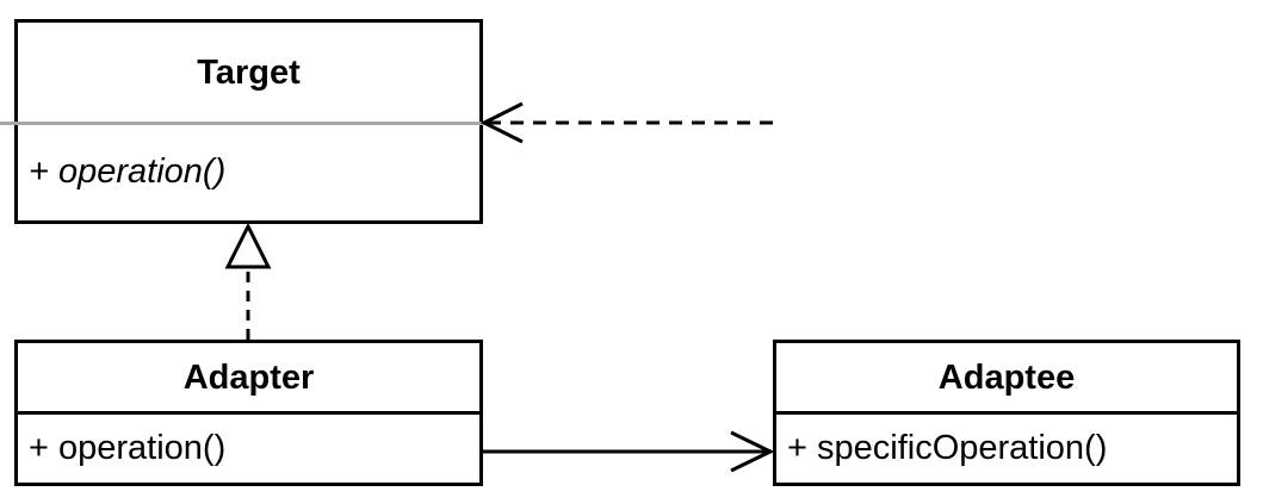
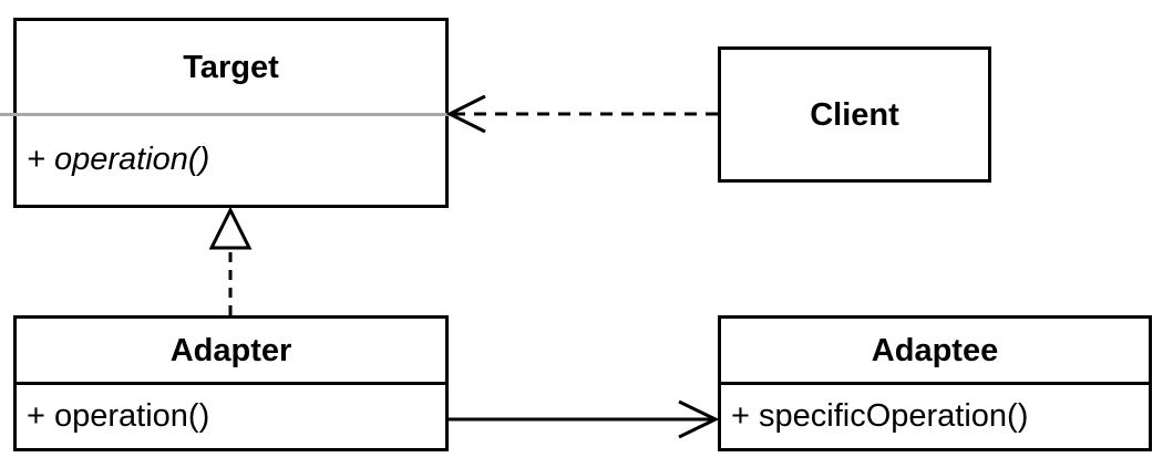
  Target
  + operation()
+ Client
  Adapter
  + operation()
  Adaptee
  + specificOperation()
